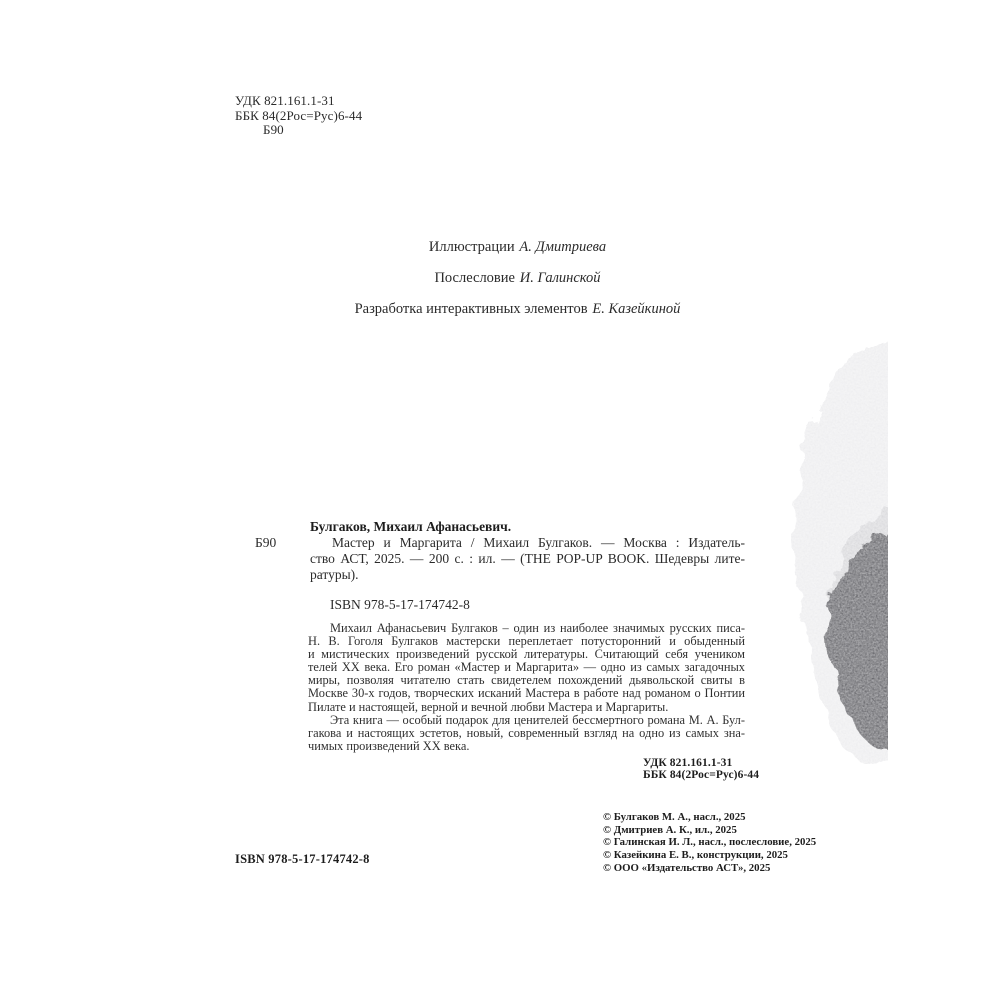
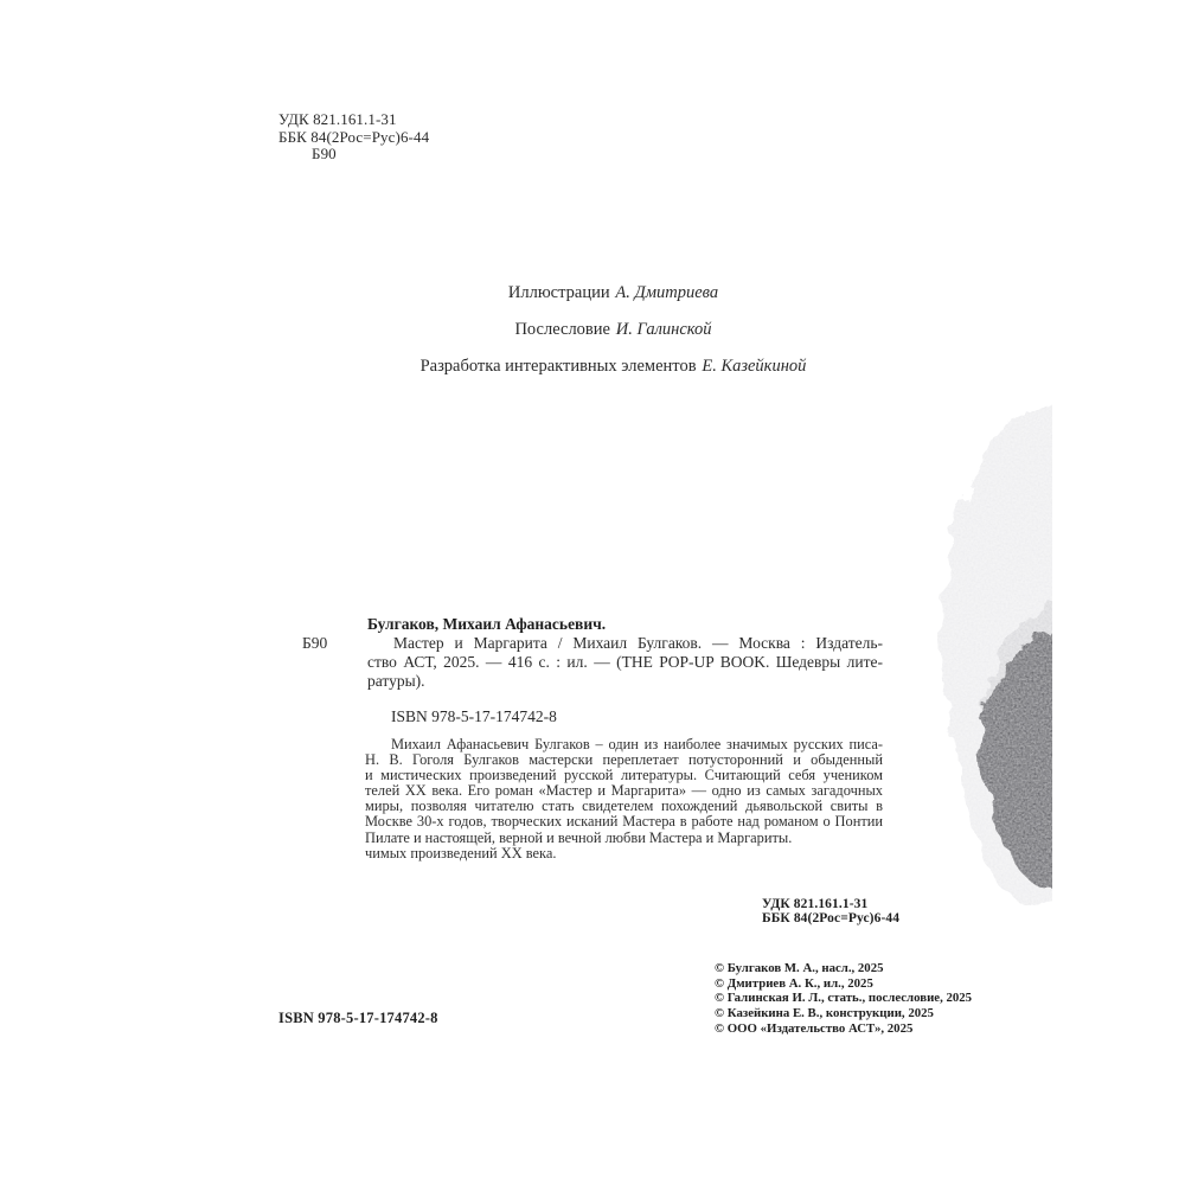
  УДК 821.161.1-31
  ББК 84(2Рос=Рус)6-44
  Б90
  Иллюстрации А. Дмитриева
  Послесловие И. Галинской
  Разработка интерактивных элементов Е. Казейкиной
  Б90
  Булгаков, Михаил Афанасьевич.
  Мастер и Маргарита / Михаил Булгаков. — Москва : Издатель-
- ство АСТ, 2025. — 200 с. : ил. — (THE POP-UP BOOK. Шедевры лите-
+ ство АСТ, 2025. — 416 с. : ил. — (THE POP-UP BOOK. Шедевры лите-
  ратуры).
  ISBN 978-5-17-174742-8
  Михаил Афанасьевич Булгаков – один из наиболее значимых русских писа-
  Н. В. Гоголя Булгаков мастерски переплетает потусторонний и обыденный
  и мистических произведений русской литературы. Считающий себя учеником
  телей XX века. Его роман «Мастер и Маргарита» — одно из самых загадочных
  миры, позволяя читателю стать свидетелем похождений дьявольской свиты в
  Москве 30-х годов, творческих исканий Мастера в работе над романом о Понтии
  Пилате и настоящей, верной и вечной любви Мастера и Маргариты.
- Эта книга — особый подарок для ценителей бессмертного романа М. А. Бул-
- гакова и настоящих эстетов, новый, современный взгляд на одно из самых зна-
  чимых произведений XX века.
  УДК 821.161.1-31
  ББК 84(2Рос=Рус)6-44
  © Булгаков М. А., насл., 2025
  © Дмитриев А. К., ил., 2025
- © Галинская И. Л., насл., послесловие, 2025
+ © Галинская И. Л., стать., послесловие, 2025
  © Казейкина Е. В., конструкции, 2025
  © ООО «Издательство АСТ», 2025
  ISBN 978-5-17-174742-8
